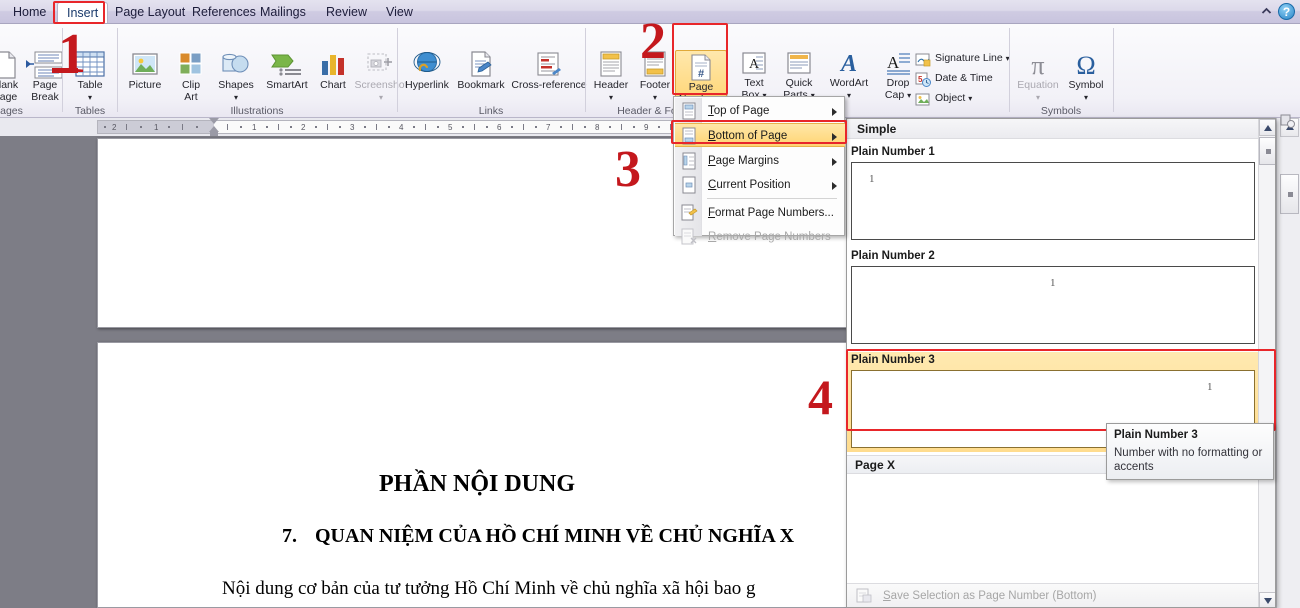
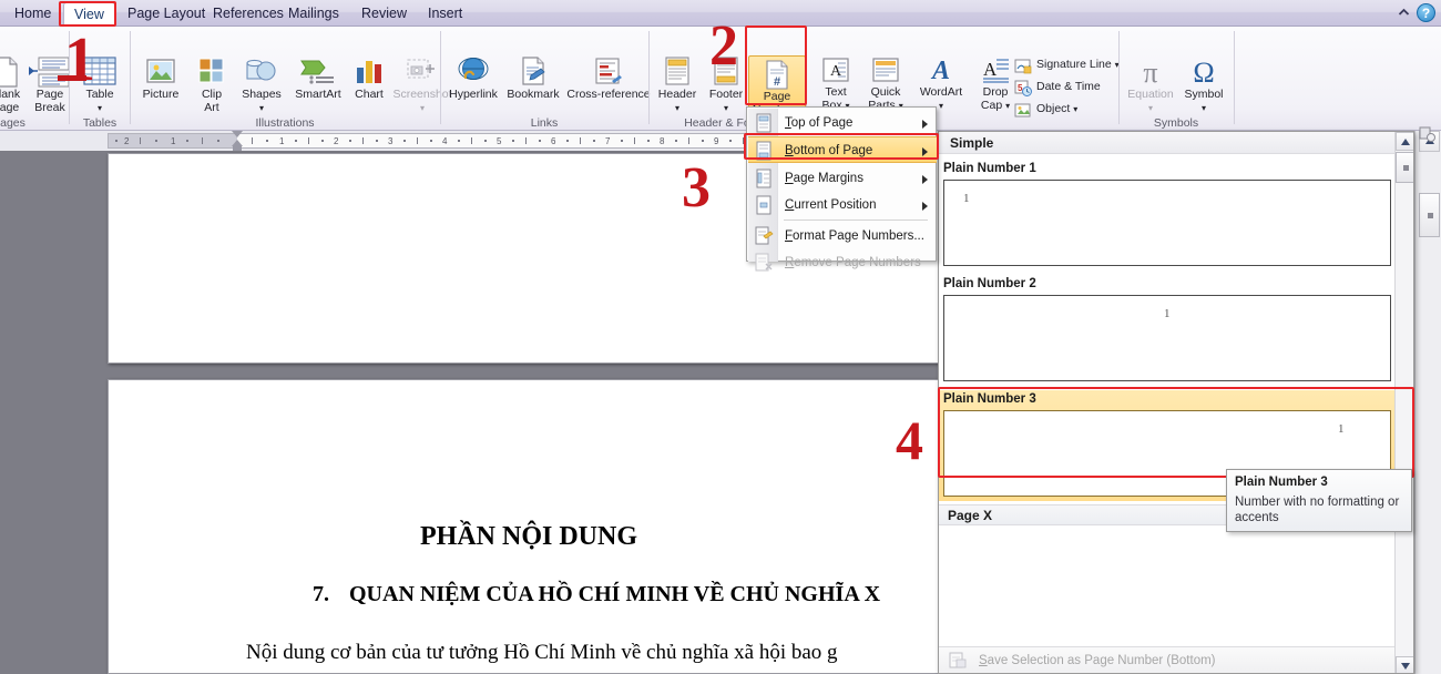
  Home
- Insert
+ View
  Page Layout
  References
  Mailings
  Review
- View
+ Insert
  ?
  lank
  age
  Page
  Break
  ages
  Table
  ▾
  Tables
  Picture
  Clip
  Art
  Shapes
  ▾
  SmartArt
  Chart
  Screenshot
  ▾
  Illustrations
  Hyperlink
  Bookmark
  Cross-reference
  Links
  Header
  ▾
  Footer
  ▾
  #
  Page
  A
  Text
  Box ▾
  Quick
  Parts ▾
  A
  WordArt
  ▾
  A
  Drop
  Cap ▾
  Signature Line ▾
  5
  Date & Time
  Object ▾
  π
  Equation
  ▾
  Ω
  Symbol
  ▾
  Symbols
  2
  1
  1
  2
  3
  4
  5
  6
  7
  8
  9
  PHẦN NỘI DUNG
  7.
  QUAN NIỆM CỦA HỒ CHÍ MINH VỀ CHỦ NGHĨA X
  Nội dung cơ bản của tư tưởng Hồ Chí Minh về chủ nghĩa xã hội bao g
  Top of Page
  Bottom of Page
  Page Margins
  Current Position
  Format Page Numbers...
  Remove Page Numbers
  Simple
  Plain Number 1
  1
  Plain Number 2
  1
  Plain Number 3
  1
  Page X
  Save Selection as Page Number (Bottom)
  Plain Number 3
  Number with no formatting or accents
  1
  2
  3
  4
